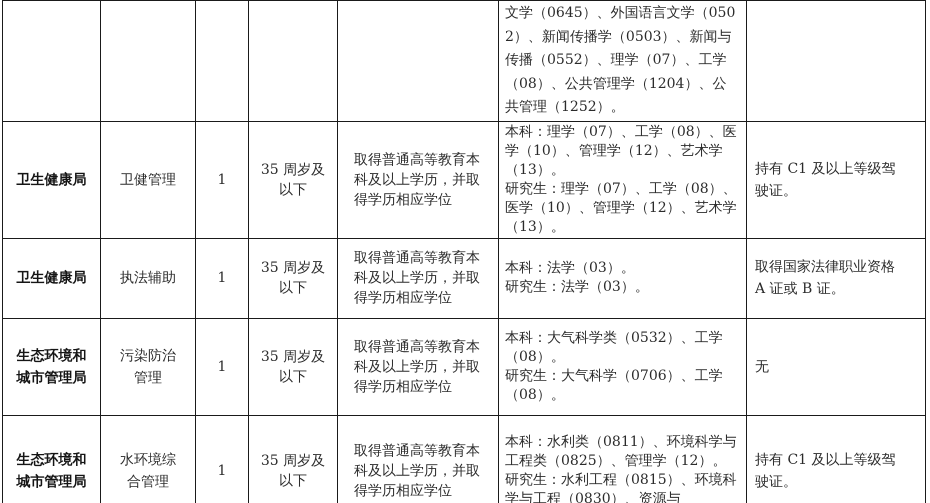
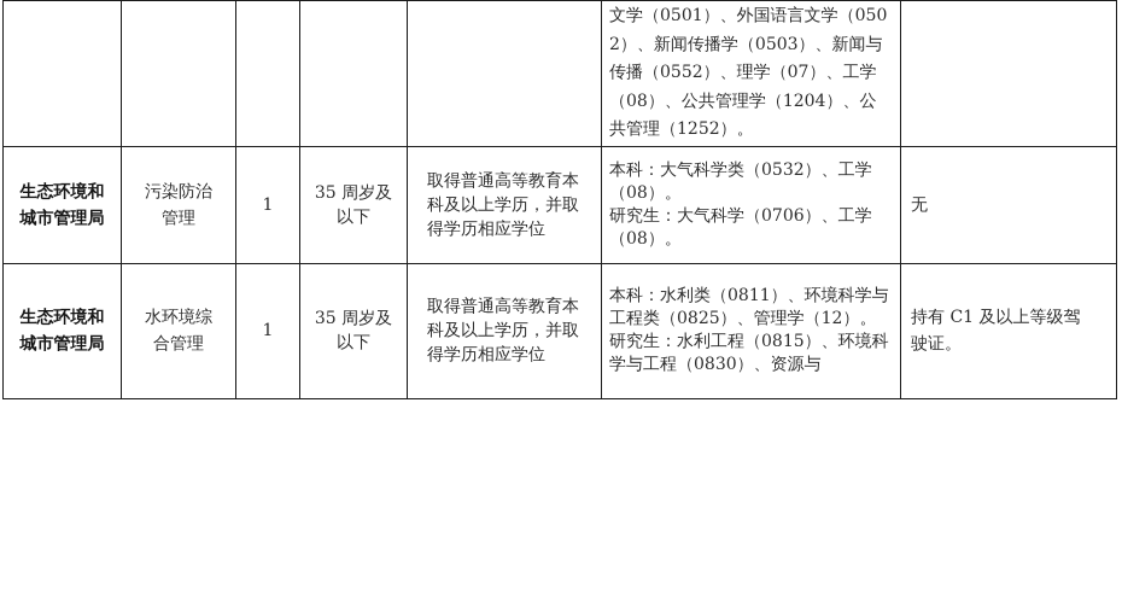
- 					文学（0645）、外国语言文学（0502）、新闻传播学（0503）、新闻与传播（0552）、理学（07）、工学（08）、公共管理学（1204）、公共管理（1252）。
+ 					文学（0501）、外国语言文学（0502）、新闻传播学（0503）、新闻与传播（0552）、理学（07）、工学（08）、公共管理学（1204）、公共管理（1252）。
- 卫生健康局	卫健管理	1	35 周岁及以下	取得普通高等教育本科及以上学历，并取得学历相应学位	本科：理学（07）、工学（08）、医学（10）、管理学（12）、艺术学（13）。 研究生：理学（07）、工学（08）、医学（10）、管理学（12）、艺术学（13）。	持有 C1 及以上等级驾驶证。
- 卫生健康局	执法辅助	1	35 周岁及以下	取得普通高等教育本科及以上学历，并取得学历相应学位	本科：法学（03）。 研究生：法学（03）。	取得国家法律职业资格 A 证或 B 证。
  生态环境和城市管理局	污染防治管理	1	35 周岁及以下	取得普通高等教育本科及以上学历，并取得学历相应学位	本科：大气科学类（0532）、工学（08）。 研究生：大气科学（0706）、工学（08）。	无
  生态环境和城市管理局	水环境综合管理	1	35 周岁及以下	取得普通高等教育本科及以上学历，并取得学历相应学位	本科：水利类（0811）、环境科学与工程类（0825）、管理学（12）。 研究生：水利工程（0815）、环境科学与工程（0830）、资源与	持有 C1 及以上等级驾驶证。
